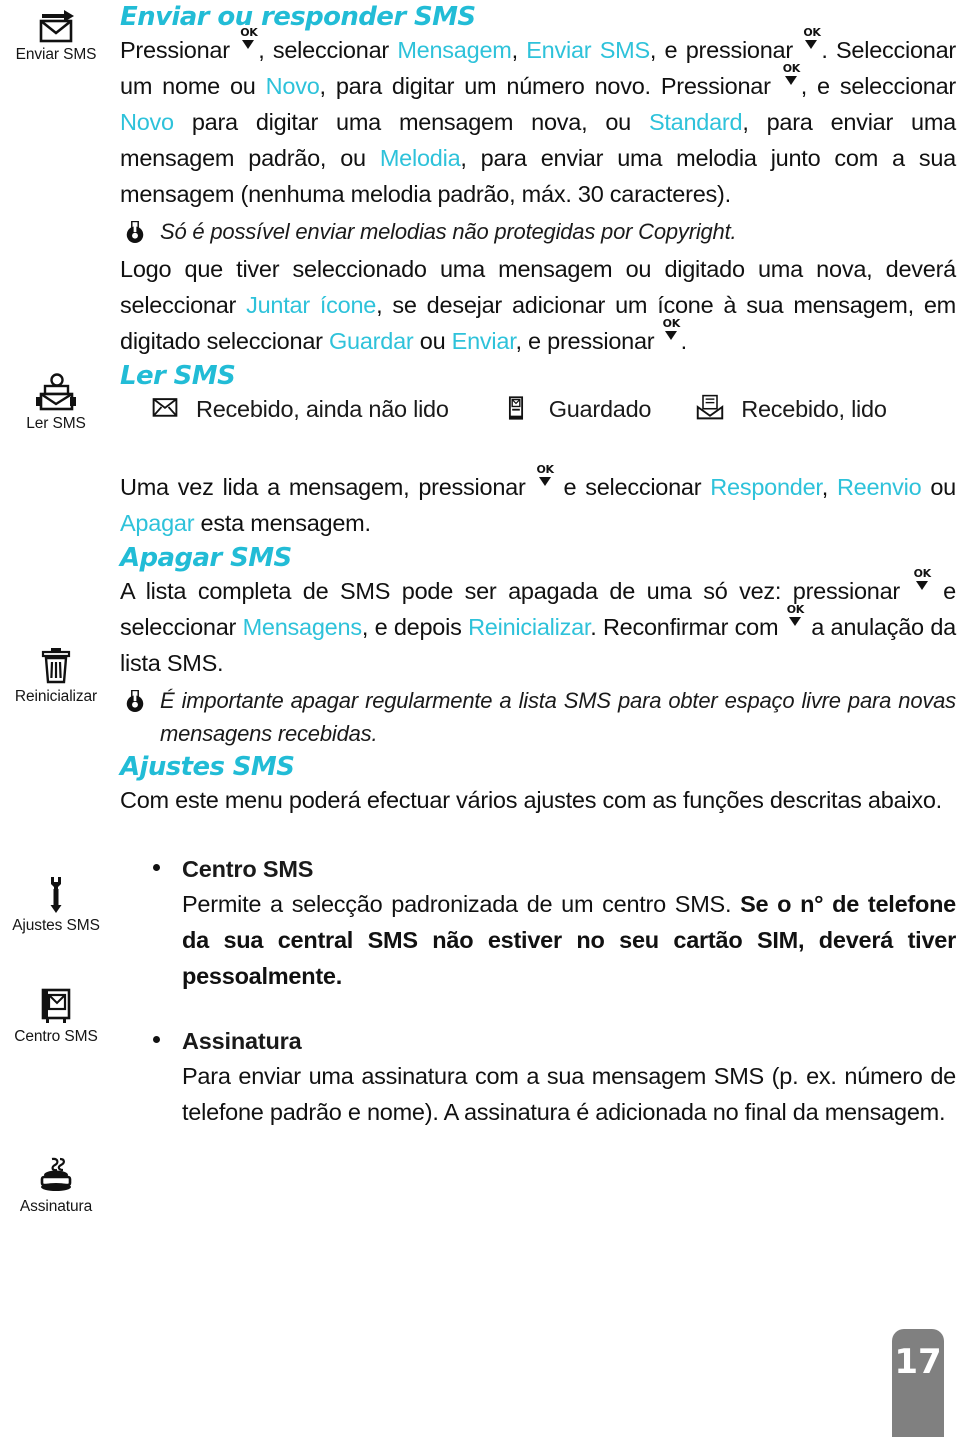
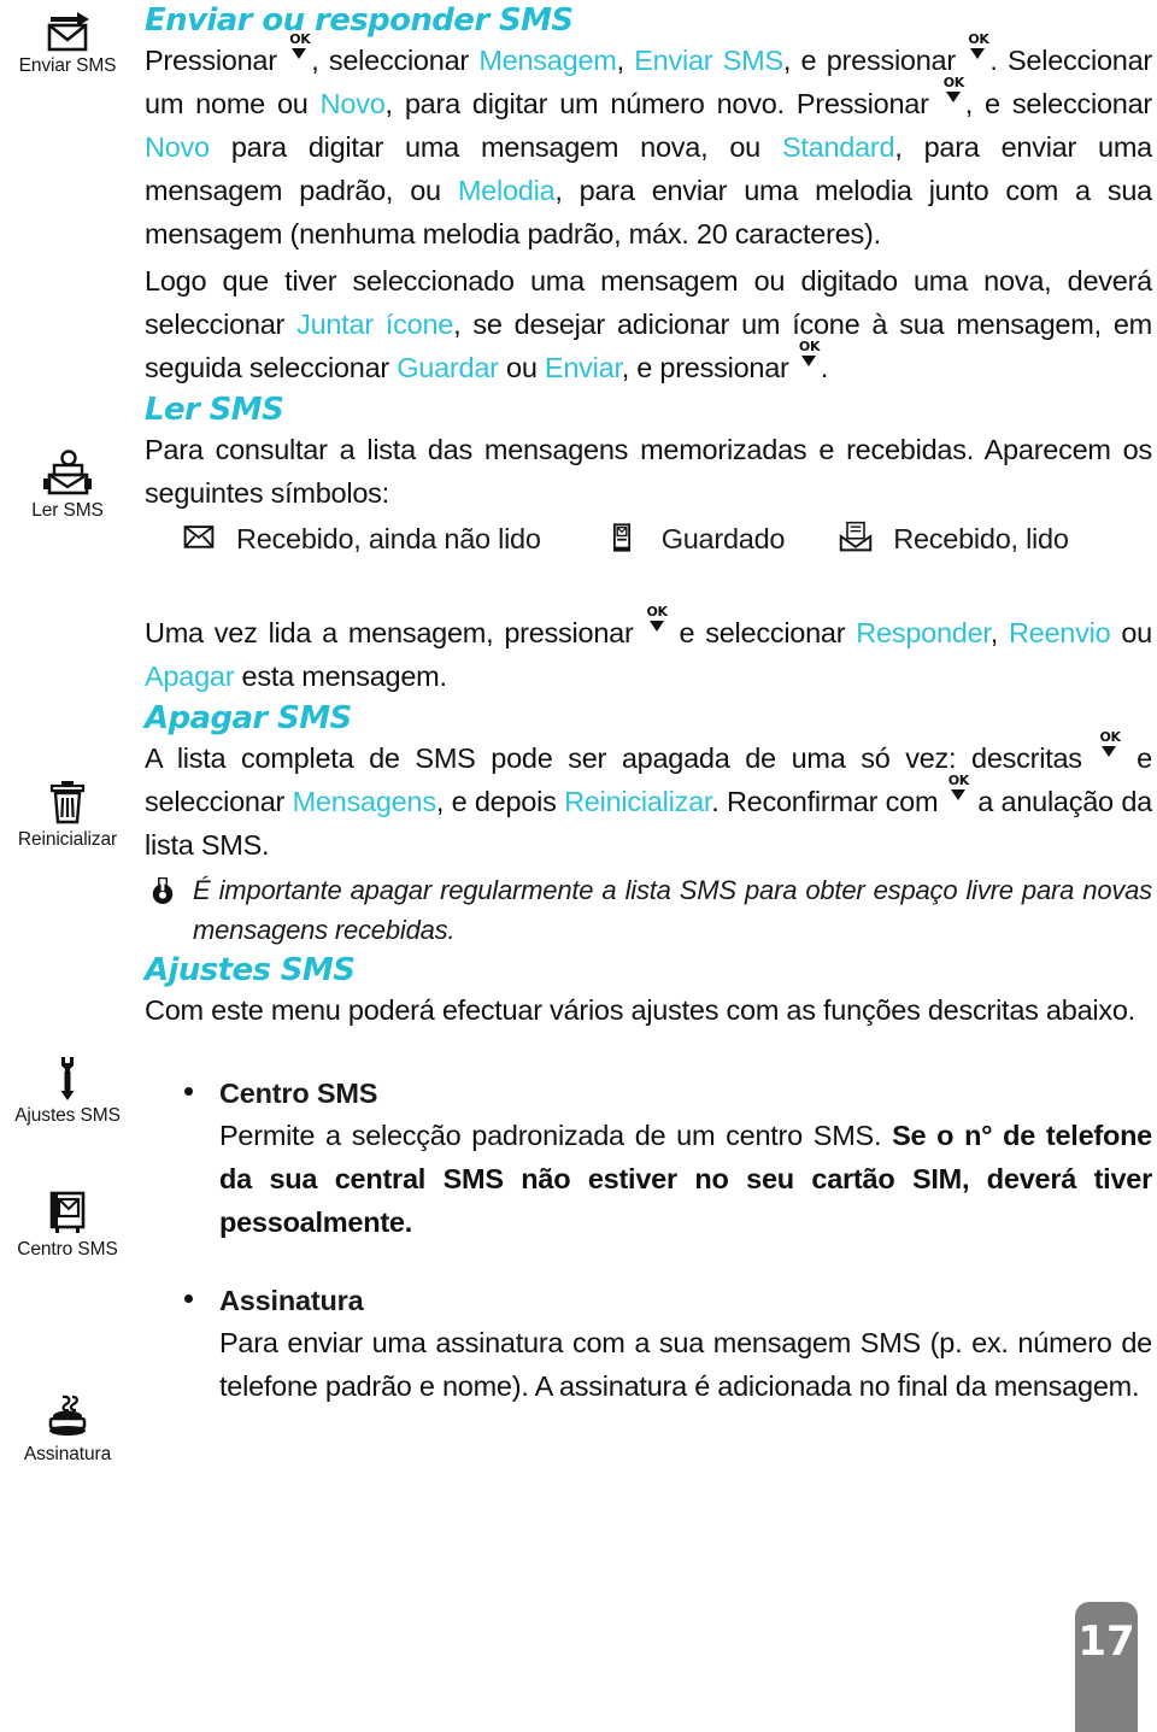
  Enviar SMS
  Ler SMS
  Reinicializar
  Ajustes SMS
  Centro SMS
  Assinatura
  Enviar ou responder SMS
  Pressionar
  OK
  , seleccionar Mensagem, Enviar SMS, e pressionar
  OK
  . Seleccionar um nome ou Novo, para digitar um número novo. Pressionar
  OK
- , e seleccionar Novo para digitar uma mensagem nova, ou Standard, para enviar uma mensagem padrão, ou Melodia, para enviar uma melodia junto com a sua mensagem (nenhuma melodia padrão, máx. 30 caracteres).
+ , e seleccionar Novo para digitar uma mensagem nova, ou Standard, para enviar uma mensagem padrão, ou Melodia, para enviar uma melodia junto com a sua mensagem (nenhuma melodia padrão, máx. 20 caracteres).
- Só é possível enviar melodias não protegidas por Copyright.
- Logo que tiver seleccionado uma mensagem ou digitado uma nova, deverá seleccionar Juntar ícone, se desejar adicionar um ícone à sua mensagem, em digitado seleccionar Guardar ou Enviar, e pressionar
+ Logo que tiver seleccionado uma mensagem ou digitado uma nova, deverá seleccionar Juntar ícone, se desejar adicionar um ícone à sua mensagem, em seguida seleccionar Guardar ou Enviar, e pressionar
  OK
  .
  Ler SMS
+ Para consultar a lista das mensagens memorizadas e recebidas. Aparecem os seguintes símbolos:
  Recebido, ainda não lido
  Guardado
  Recebido, lido
  Uma vez lida a mensagem, pressionar
  OK
  e seleccionar Responder, Reenvio ou Apagar esta mensagem.
  Apagar SMS
- A lista completa de SMS pode ser apagada de uma só vez: pressionar
+ A lista completa de SMS pode ser apagada de uma só vez: descritas
  OK
  e seleccionar Mensagens, e depois Reinicializar. Reconfirmar com
  OK
  a anulação da lista SMS.
  É importante apagar regularmente a lista SMS para obter espaço livre para novas mensagens recebidas.
  Ajustes SMS
  Com este menu poderá efectuar vários ajustes com as funções descritas abaixo.
  Centro SMS
  Permite a selecção padronizada de um centro SMS. Se o n° de telefone da sua central SMS não estiver no seu cartão SIM, deverá tiver pessoalmente.
  Assinatura
  Para enviar uma assinatura com a sua mensagem SMS (p. ex. número de telefone padrão e nome). A assinatura é adicionada no final da mensagem.
  17
